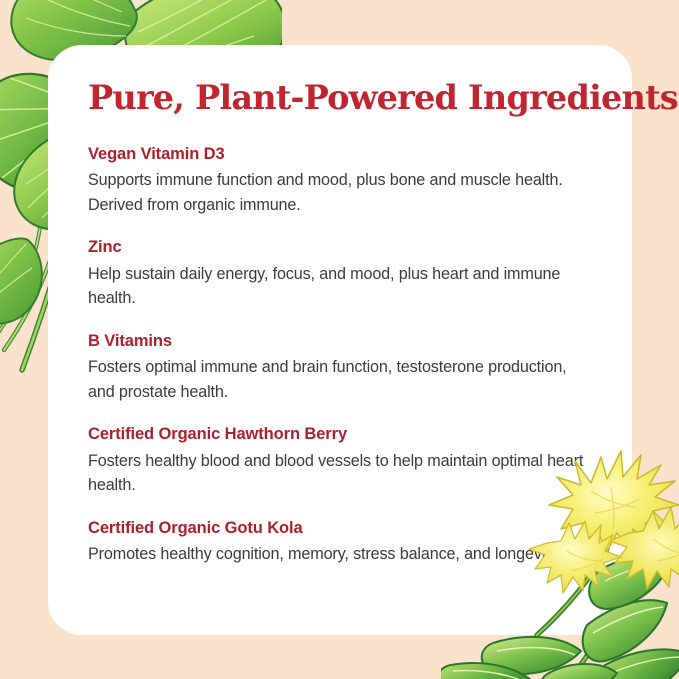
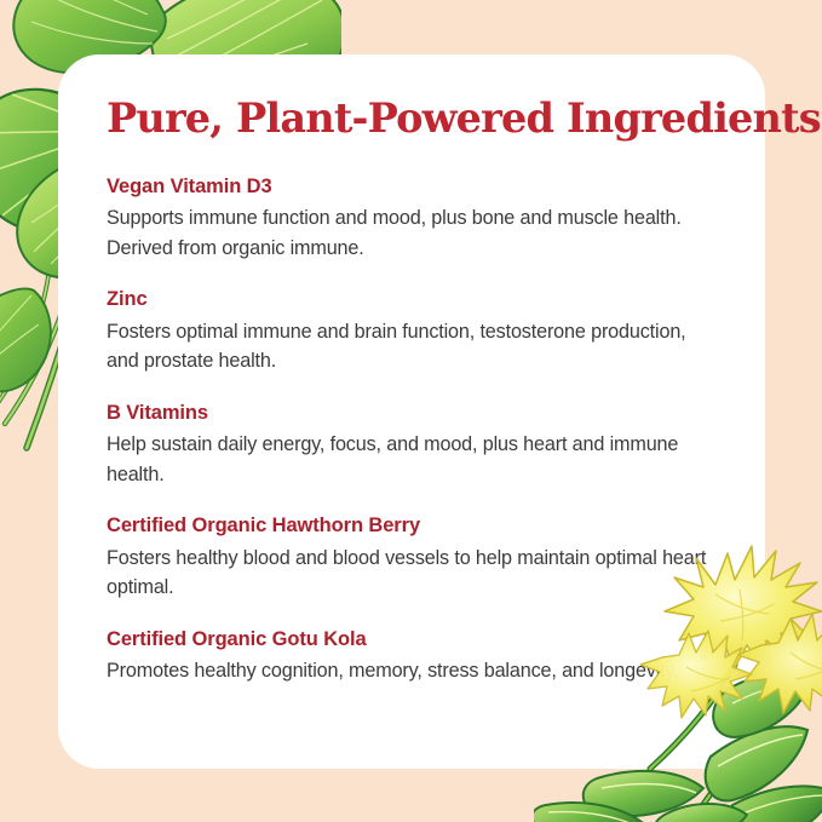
  Pure, Plant-Powered Ingredients
  Vegan Vitamin D3
  Supports immune function and mood, plus bone and muscle health. Derived from organic immune.
  Zinc
- Help sustain daily energy, focus, and mood, plus heart and immune health.
+ Fosters optimal immune and brain function, testosterone production, and prostate health.
  B Vitamins
- Fosters optimal immune and brain function, testosterone production, and prostate health.
+ Help sustain daily energy, focus, and mood, plus heart and immune health.
  Certified Organic Hawthorn Berry
- Fosters healthy blood and blood vessels to help maintain optimal heart health.
+ Fosters healthy blood and blood vessels to help maintain optimal heart optimal.
  Certified Organic Gotu Kola
  Promotes healthy cognition, memory, stress balance, and longev
